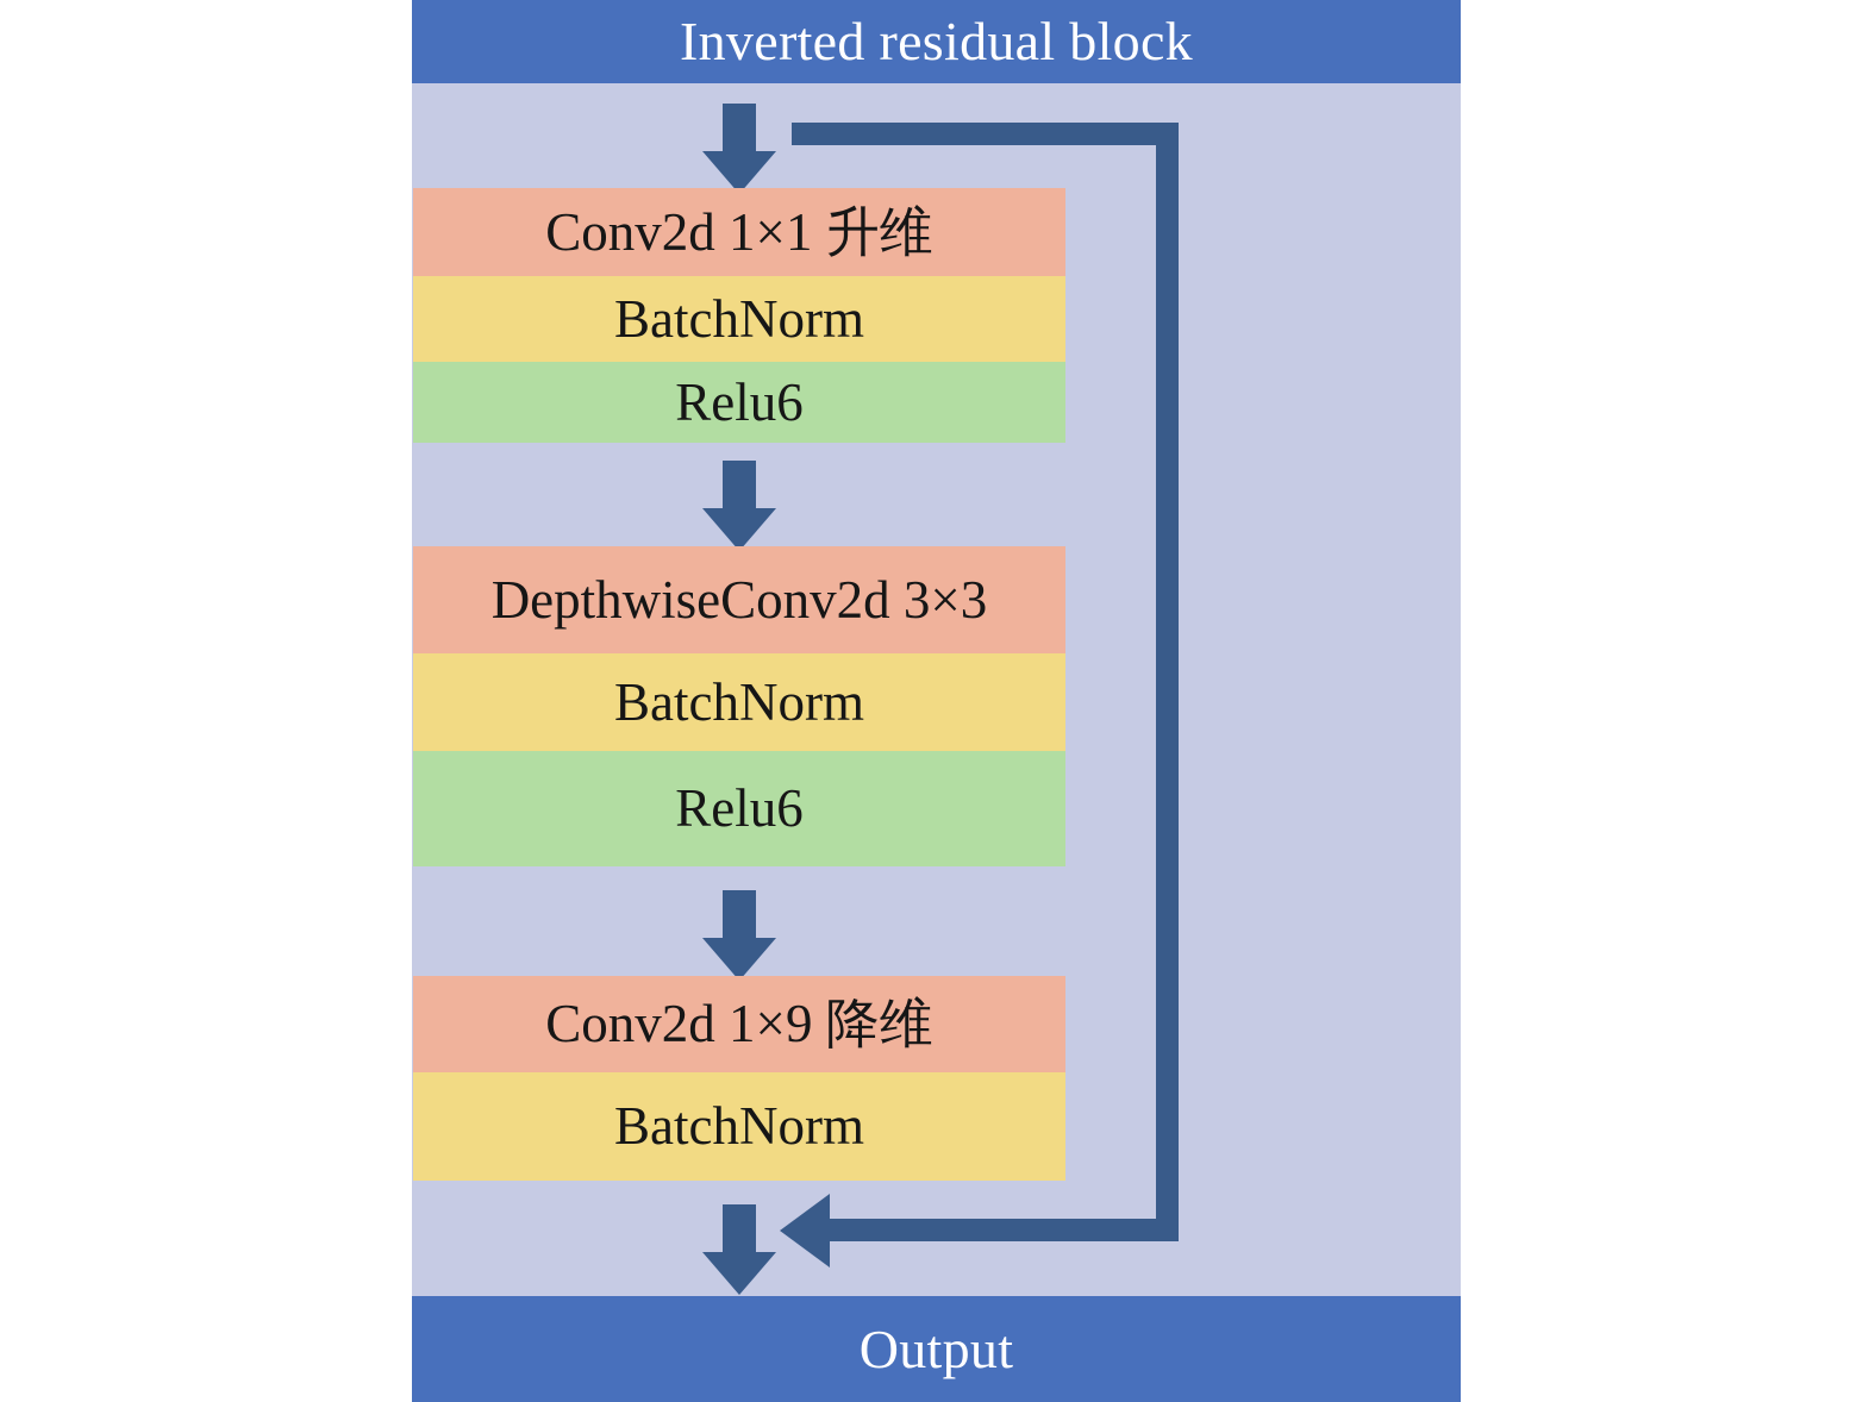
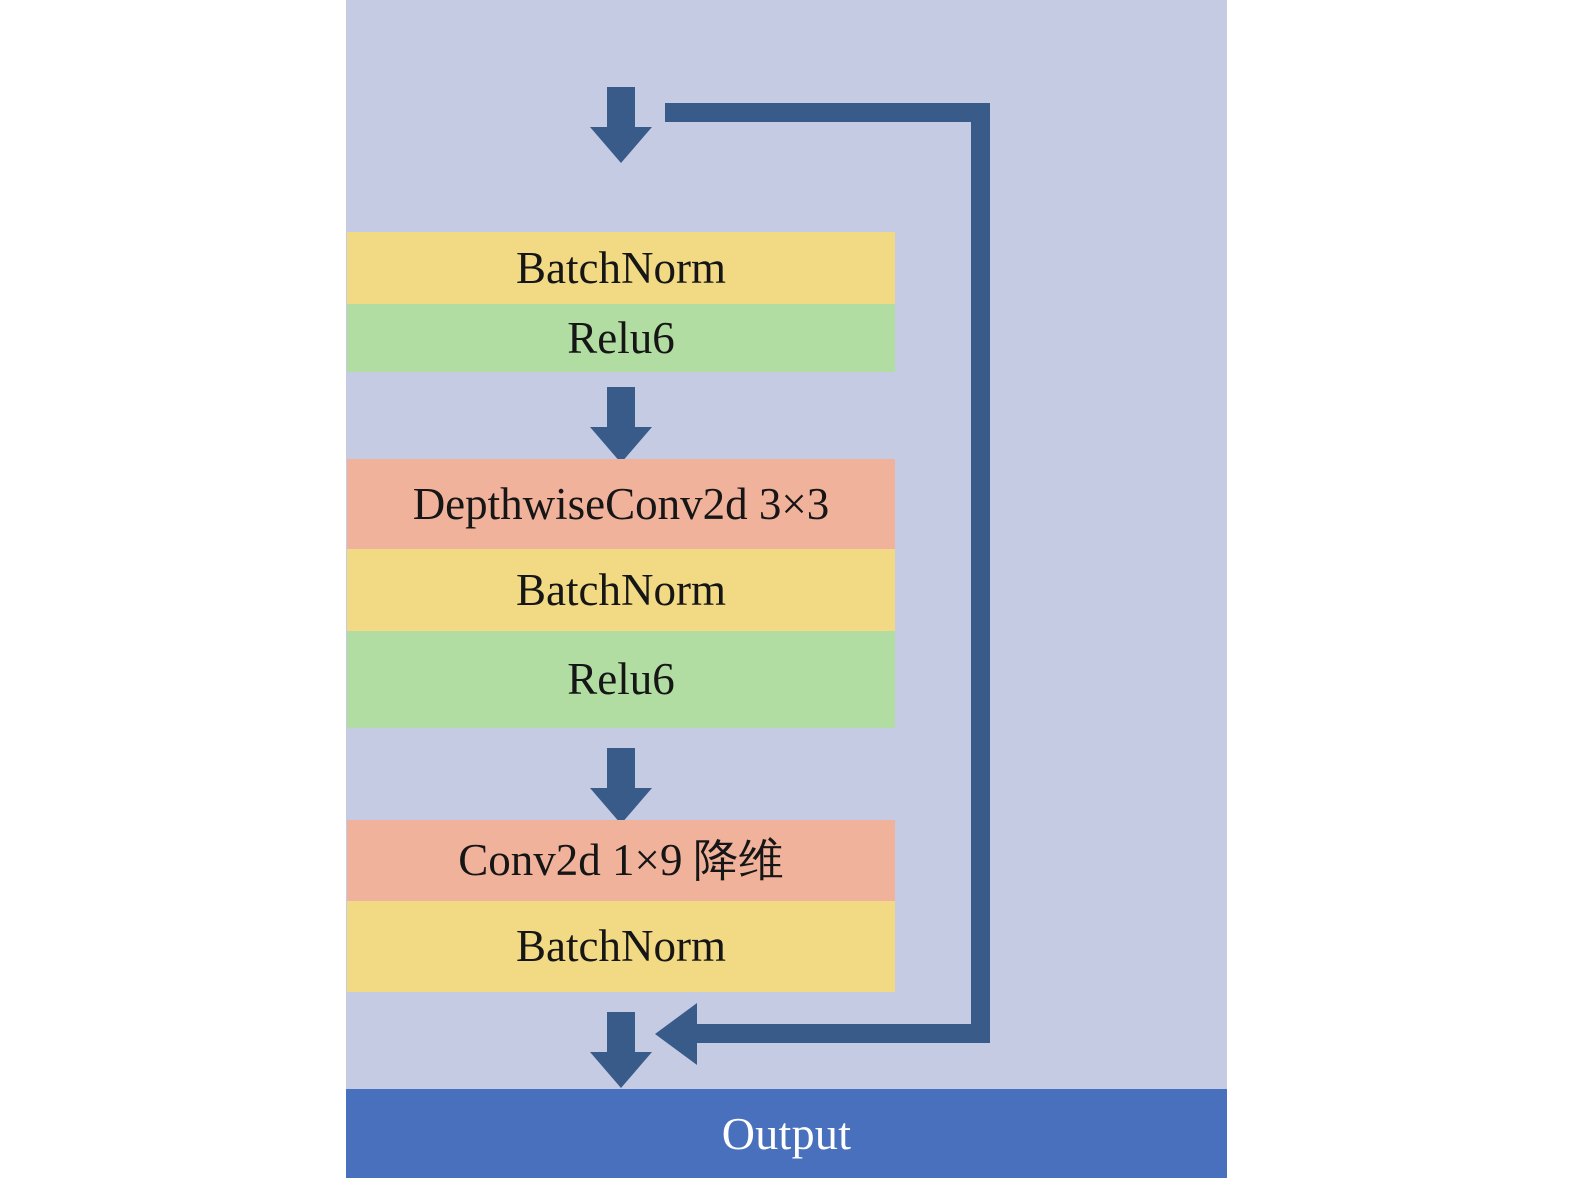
- Inverted residual block
- Conv2d 1×1 升维
  BatchNorm
  Relu6
  DepthwiseConv2d 3×3
  BatchNorm
  Relu6
  Conv2d 1×9 降维
  BatchNorm
  Output
